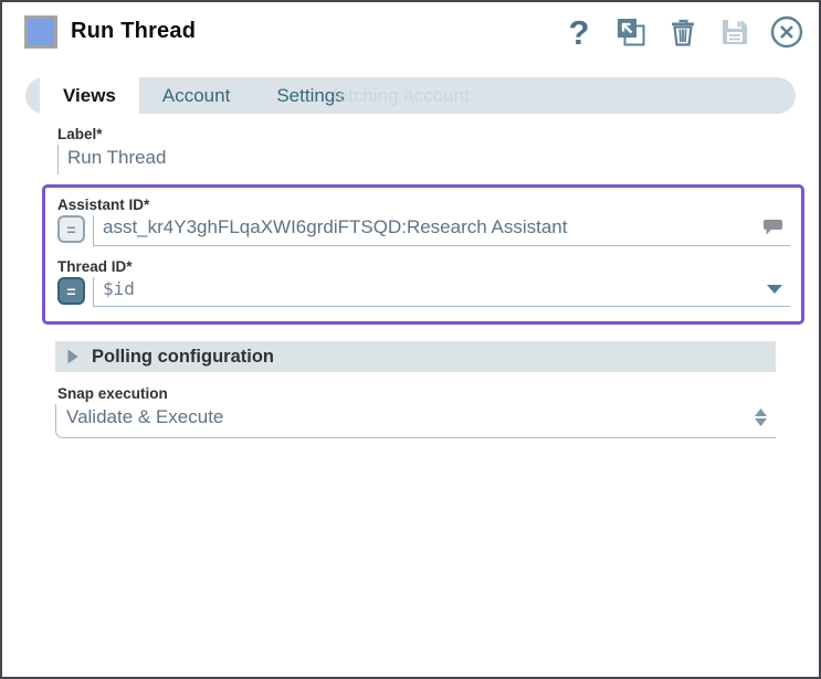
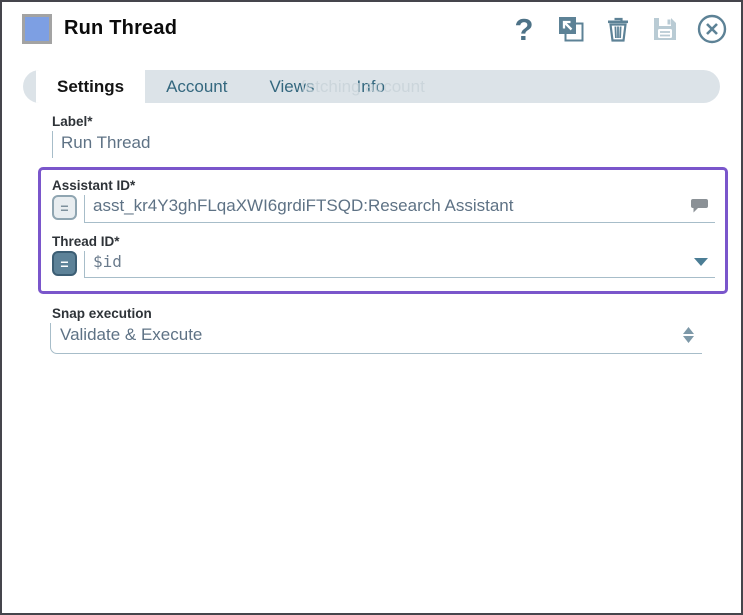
  Run Thread
  ?
- Views
+ Settings
  Account
- Settings
+ Views
+ Info
  fetching account
  Label*
  Run Thread
  Assistant ID*
  =
  asst_kr4Y3ghFLqaXWI6grdiFTSQD:Research Assistant
  Thread ID*
  =
  $id
- Polling configuration
  Snap execution
  Validate & Execute
